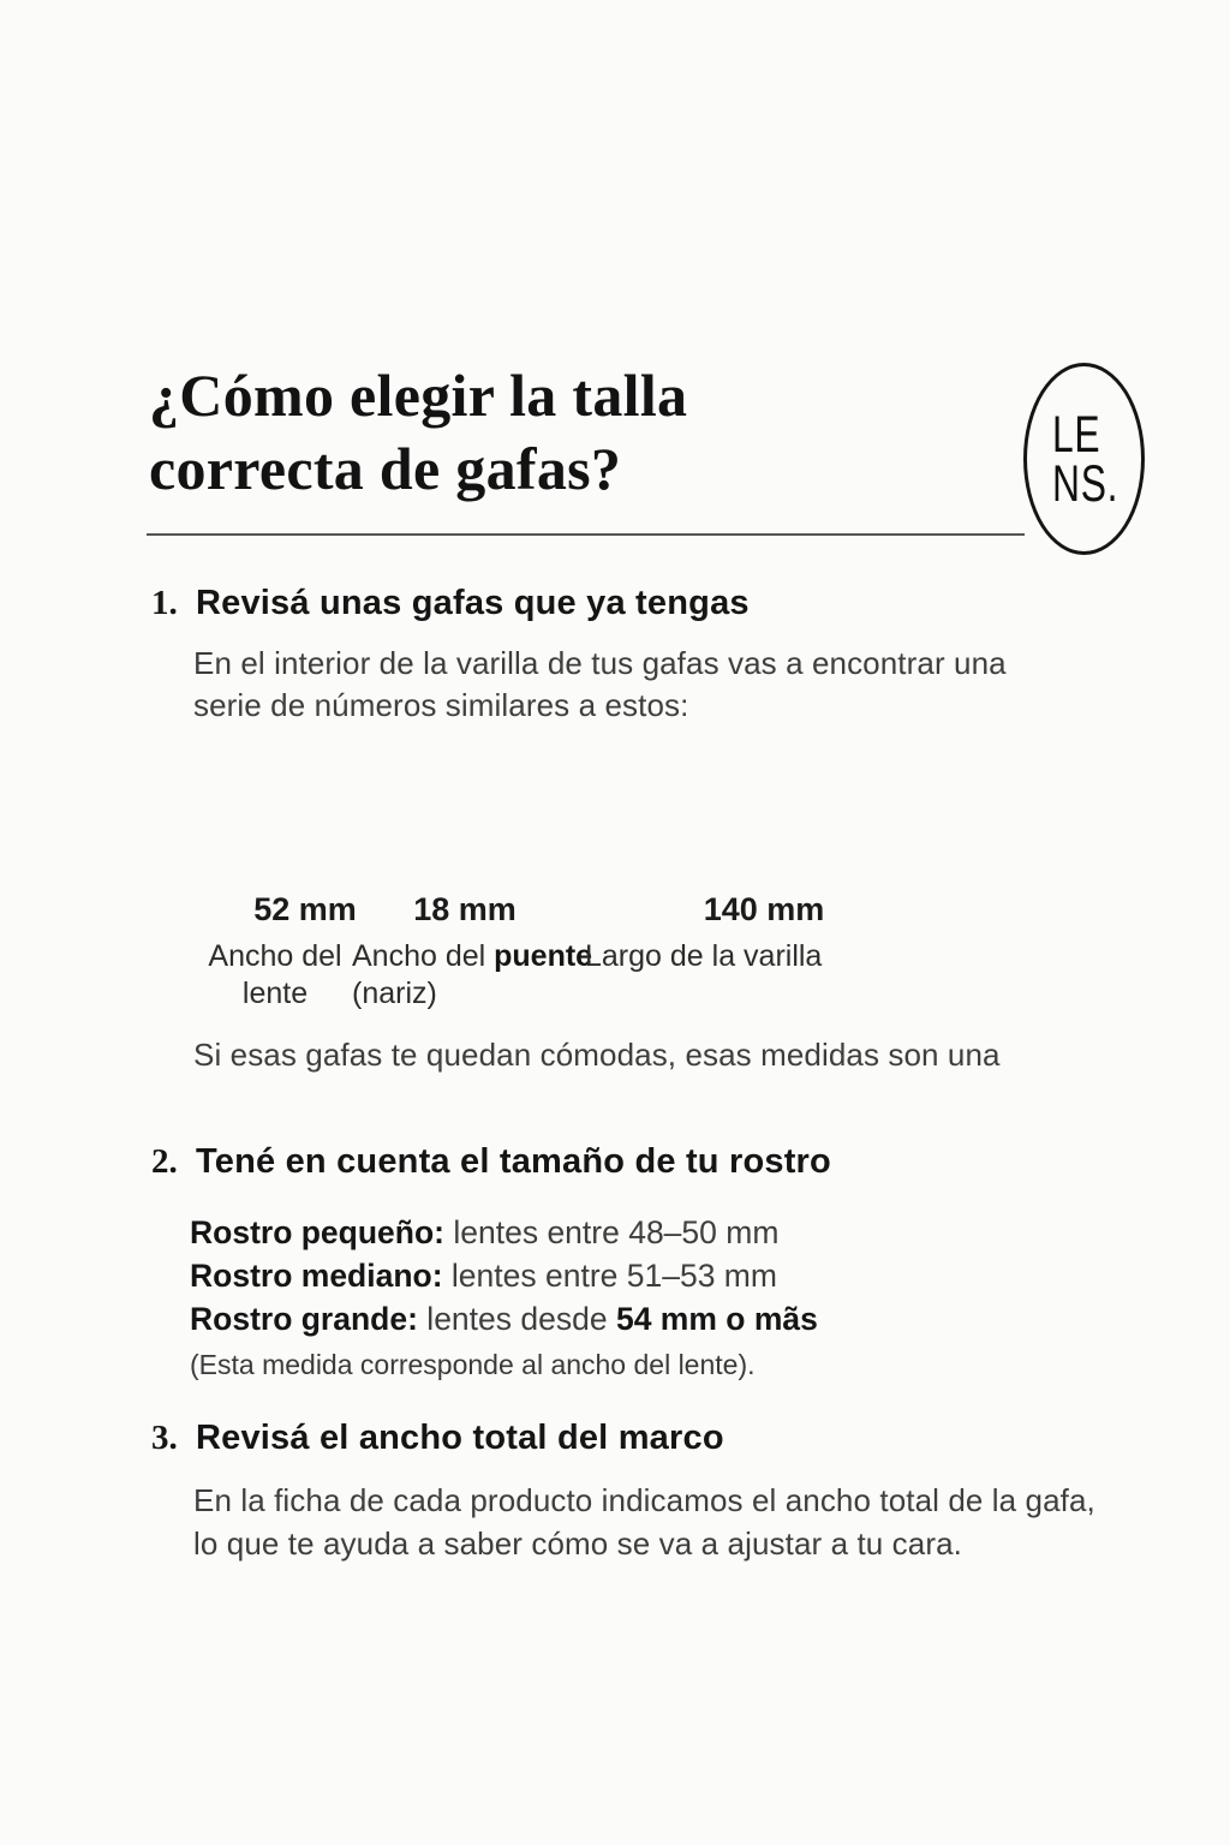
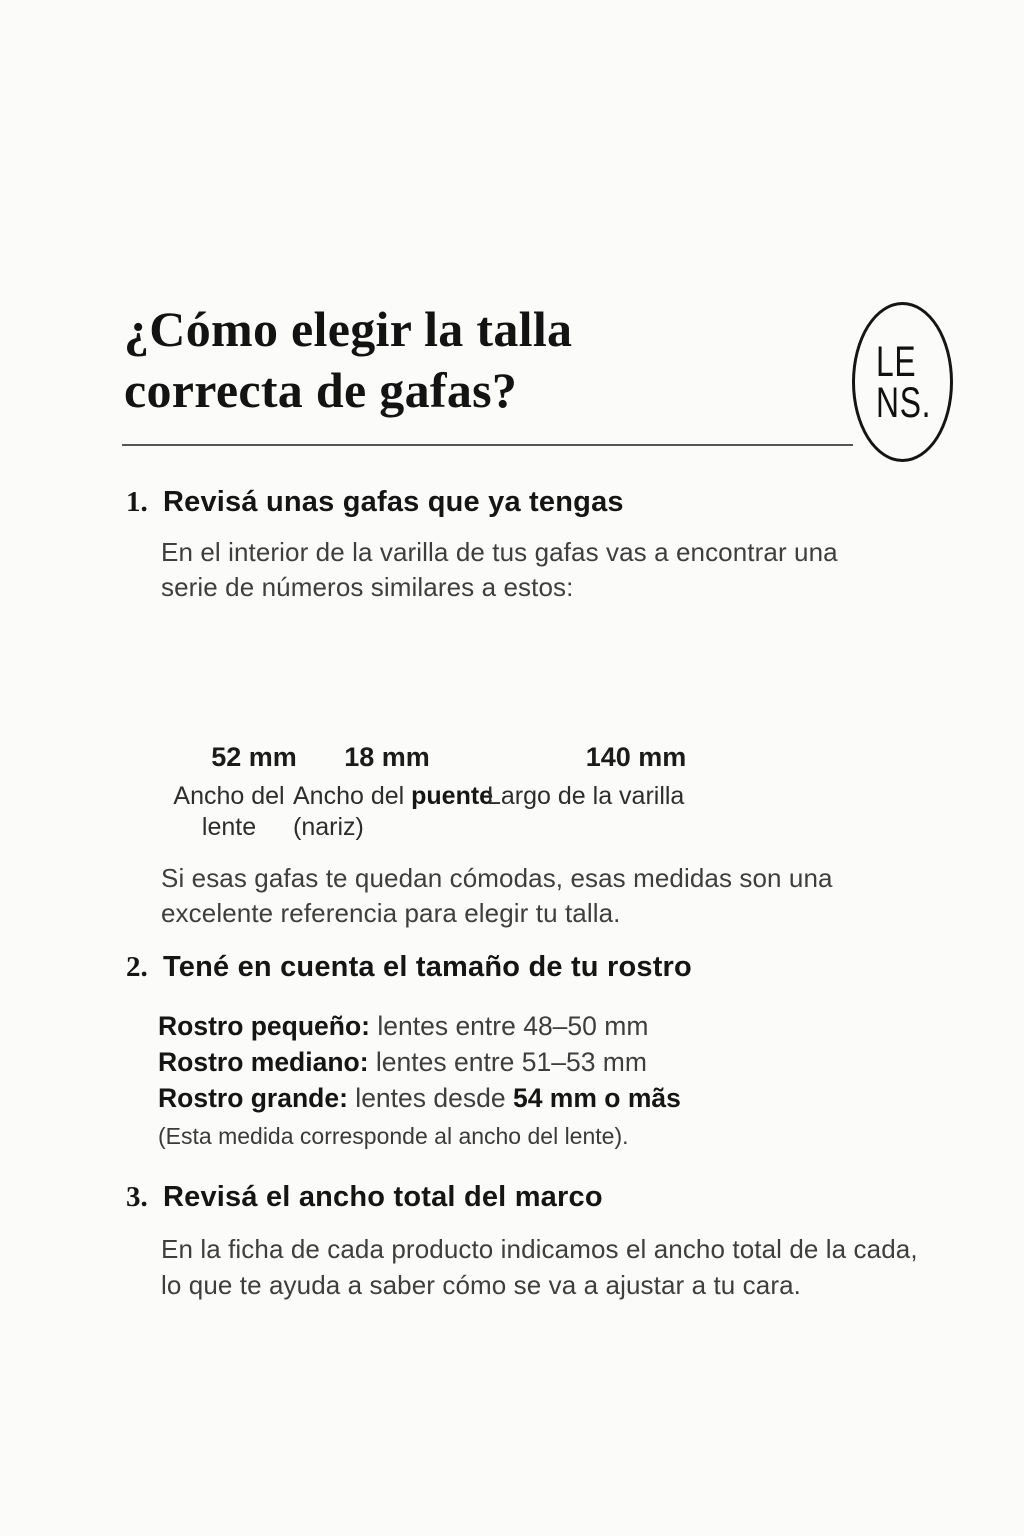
  ¿Cómo elegir la talla
  correcta de gafas?
  LE
  NS.
  1.
  Revisá unas gafas que ya tengas
  En el interior de la varilla de tus gafas vas a encontrar una
  serie de números similares a estos:
  52 mm
  18 mm
  140 mm
  Ancho del
  lente
  Ancho del puente
  (nariz)
  Largo de la varilla
  Si esas gafas te quedan cómodas, esas medidas son una
+ excelente referencia para elegir tu talla.
  2.
  Tené en cuenta el tamaño de tu rostro
  Rostro pequeño: lentes entre 48–50 mm
  Rostro mediano: lentes entre 51–53 mm
  Rostro grande: lentes desde 54 mm o mãs
  (Esta medida corresponde al ancho del lente).
  3.
  Revisá el ancho total del marco
- En la ficha de cada producto indicamos el ancho total de la gafa,
+ En la ficha de cada producto indicamos el ancho total de la cada,
  lo que te ayuda a saber cómo se va a ajustar a tu cara.
